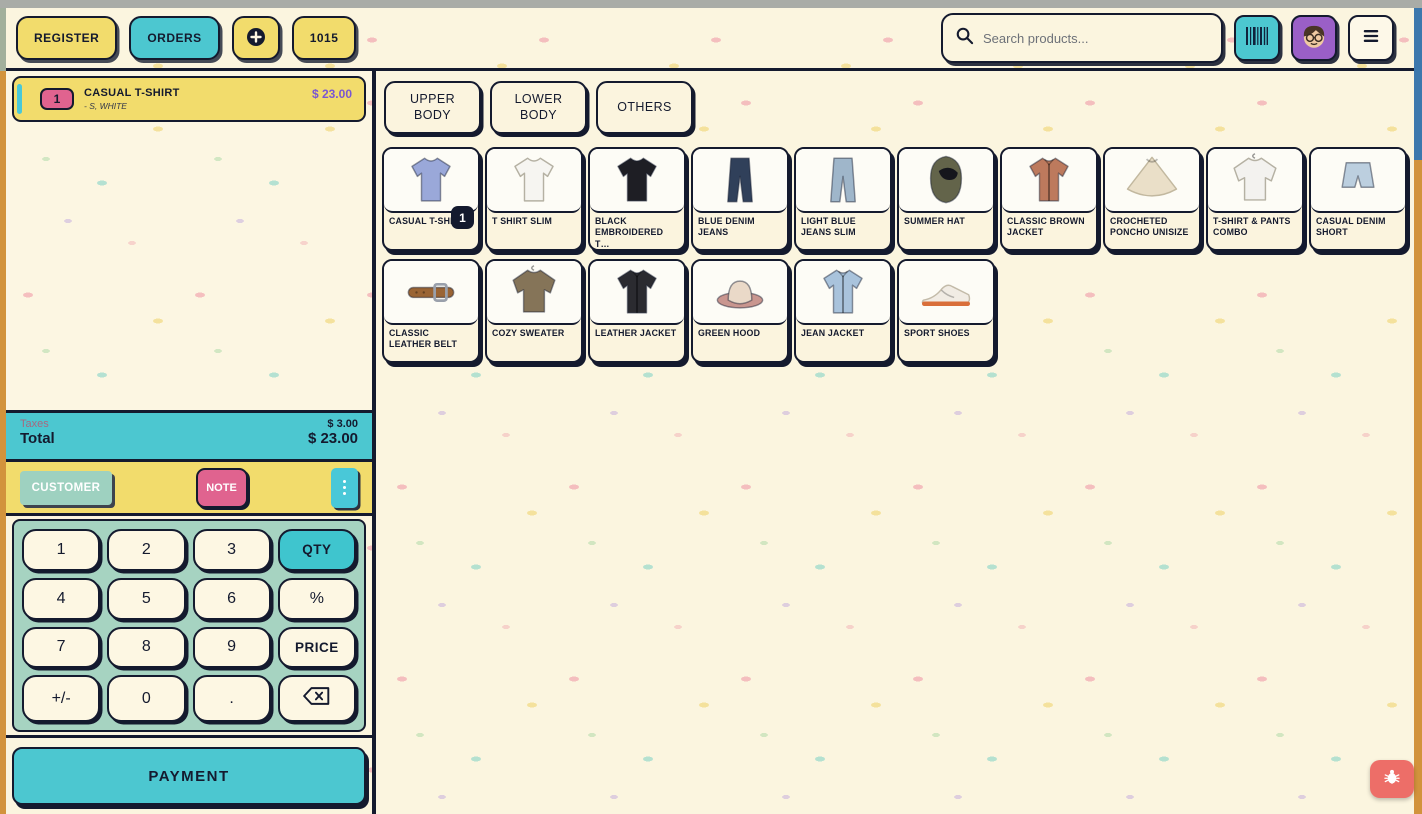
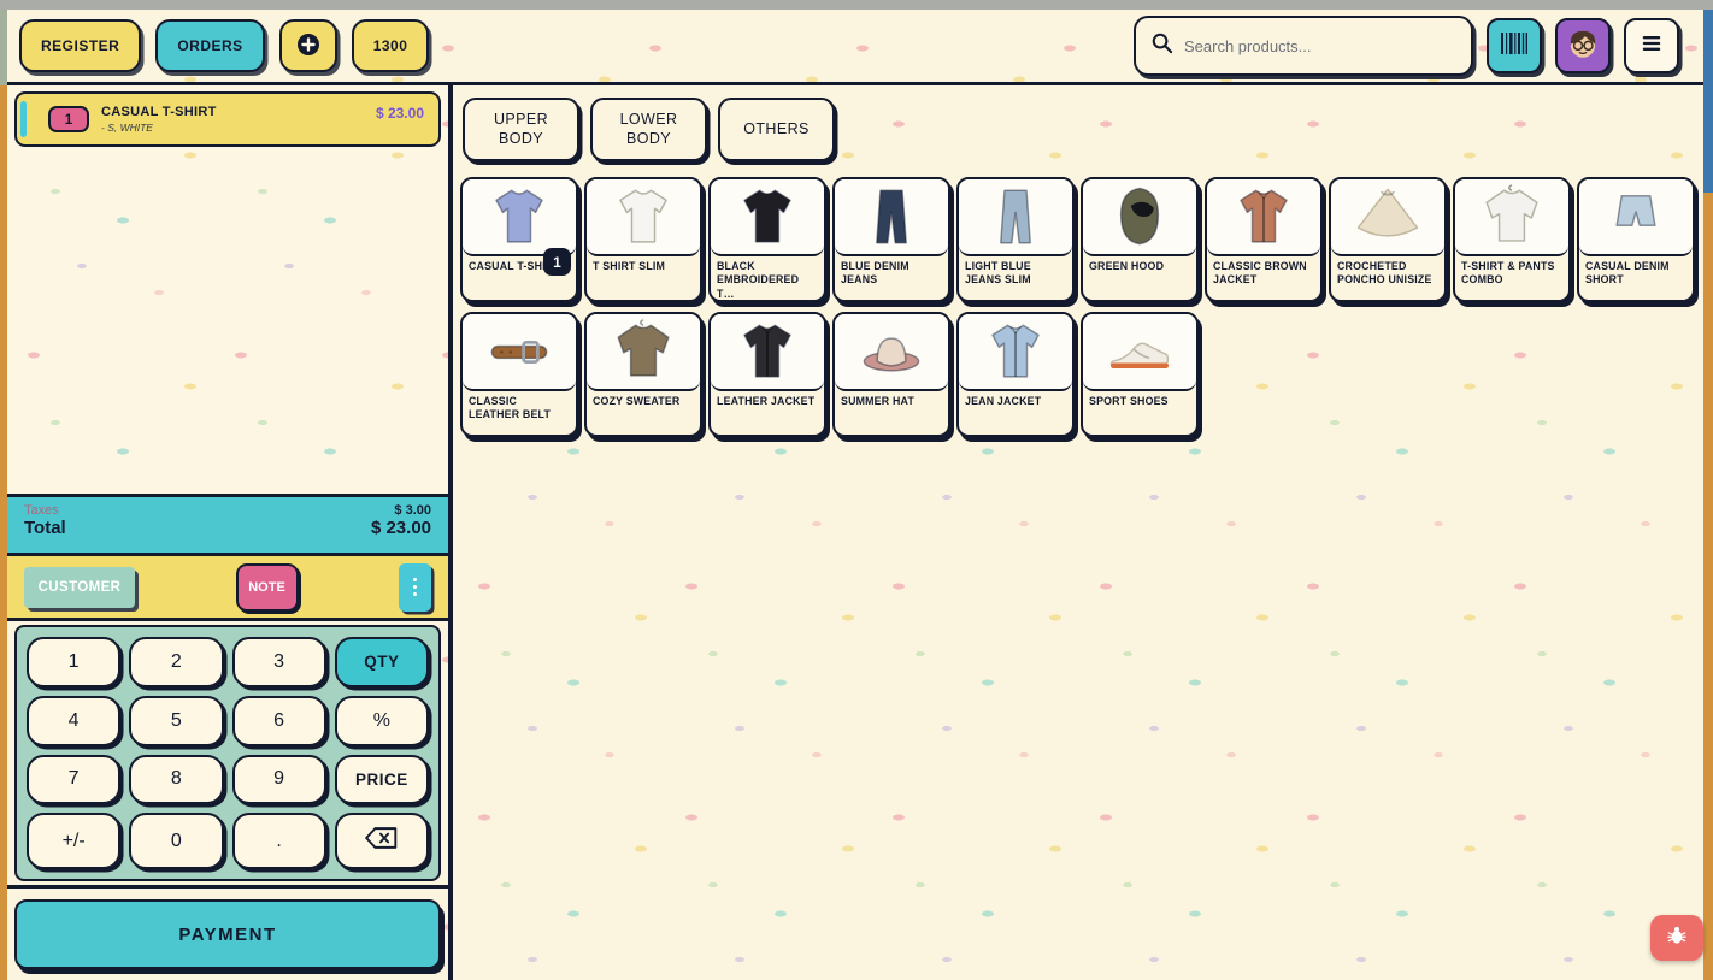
  REGISTER
  ORDERS
- 1015
+ 1300
  Search products...
  1
  CASUAL T-SHIRT
  - S, WHITE
  $ 23.00
  Taxes
  $ 3.00
  Total
  $ 23.00
  CUSTOMER
  NOTE
  1
  2
  3
  QTY
  4
  5
  6
  %
  7
  8
  9
  PRICE
  +/-
  0
  .
  PAYMENT
  UPPER BODY
  LOWER BODY
  OTHERS
  CASUAL T-SH
  1
  T SHIRT SLIM
  BLACK EMBROIDERED T…
  BLUE DENIM JEANS
  LIGHT BLUE JEANS SLIM
- SUMMER HAT
+ GREEN HOOD
  CLASSIC BROWN JACKET
  CROCHETED PONCHO UNISIZE
  T-SHIRT & PANTS COMBO
  CASUAL DENIM SHORT
  CLASSIC LEATHER BELT
  COZY SWEATER
  LEATHER JACKET
- GREEN HOOD
+ SUMMER HAT
  JEAN JACKET
  SPORT SHOES
